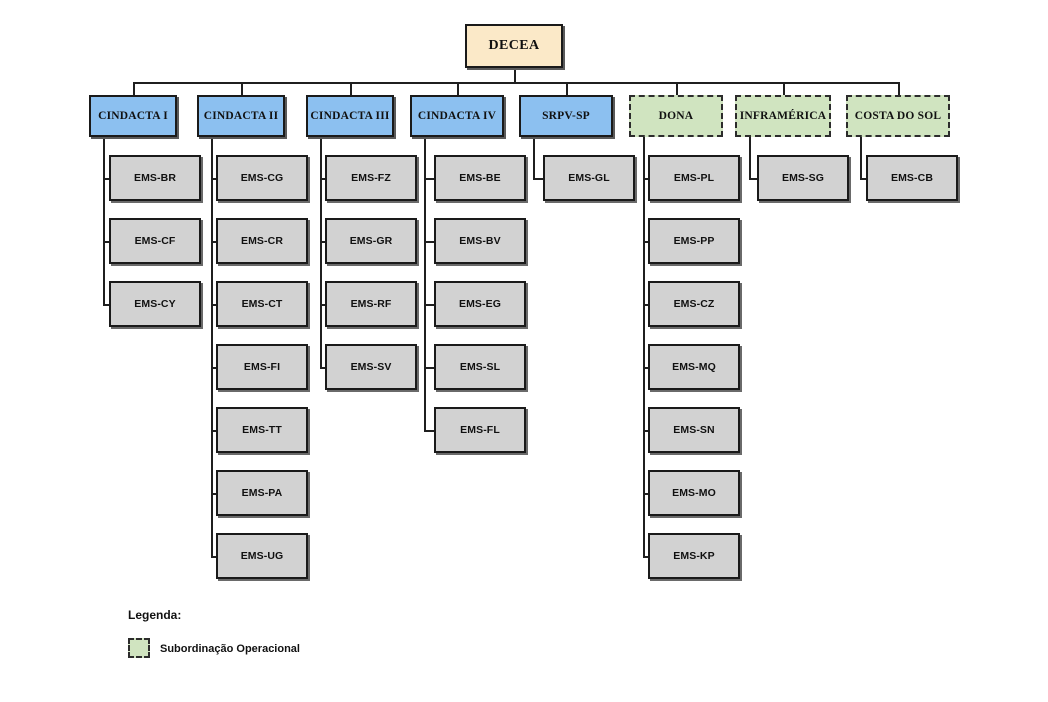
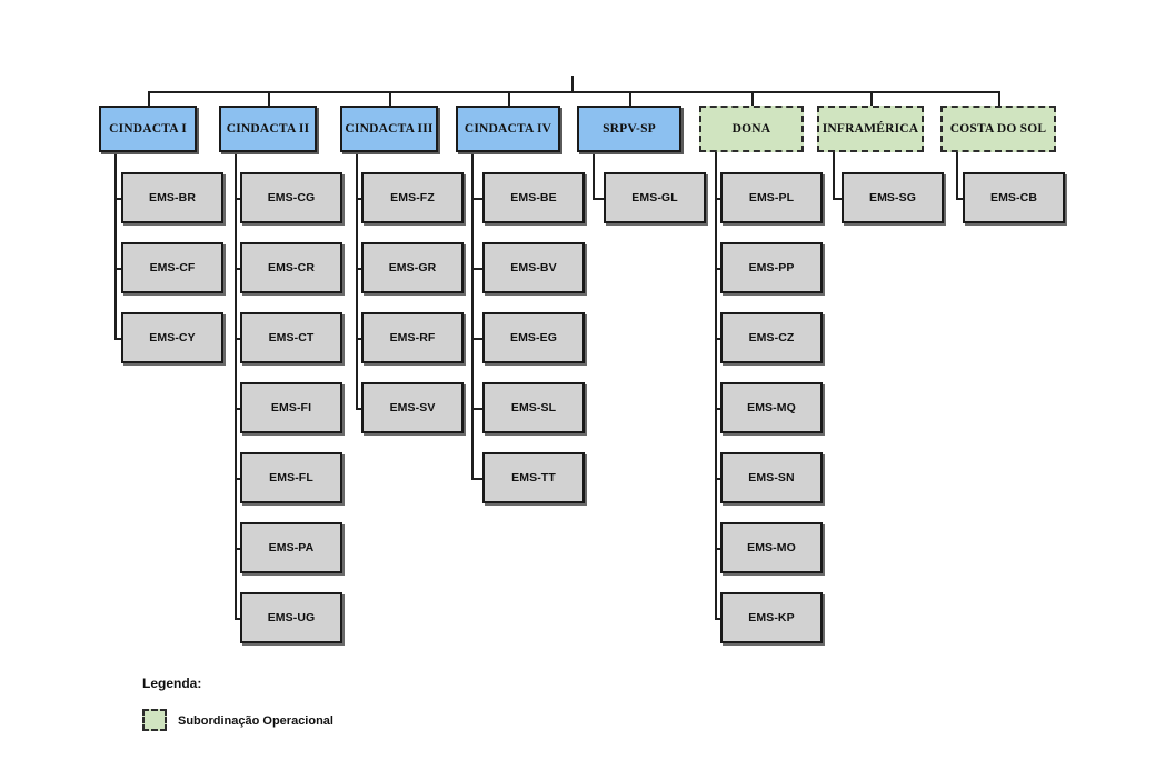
- DECEA
  CINDACTA I
  EMS-BR
  EMS-CF
  EMS-CY
  CINDACTA II
  EMS-CG
  EMS-CR
  EMS-CT
  EMS-FI
- EMS-TT
+ EMS-FL
  EMS-PA
  EMS-UG
  CINDACTA III
  EMS-FZ
  EMS-GR
  EMS-RF
  EMS-SV
  CINDACTA IV
  EMS-BE
  EMS-BV
  EMS-EG
  EMS-SL
- EMS-FL
+ EMS-TT
  SRPV-SP
  EMS-GL
  DONA
  EMS-PL
  EMS-PP
  EMS-CZ
  EMS-MQ
  EMS-SN
  EMS-MO
  EMS-KP
  INFRAMÉRICA
  EMS-SG
  COSTA DO SOL
  EMS-CB
  Legenda:
  Subordinação Operacional
